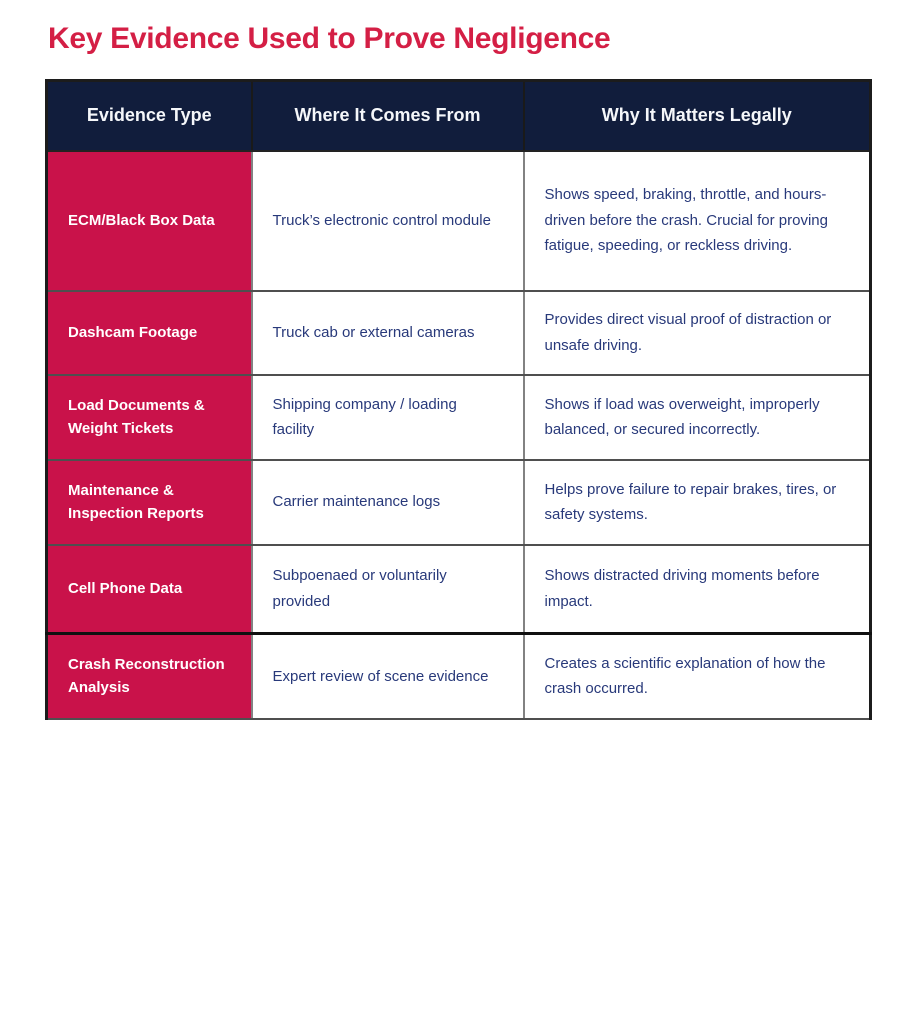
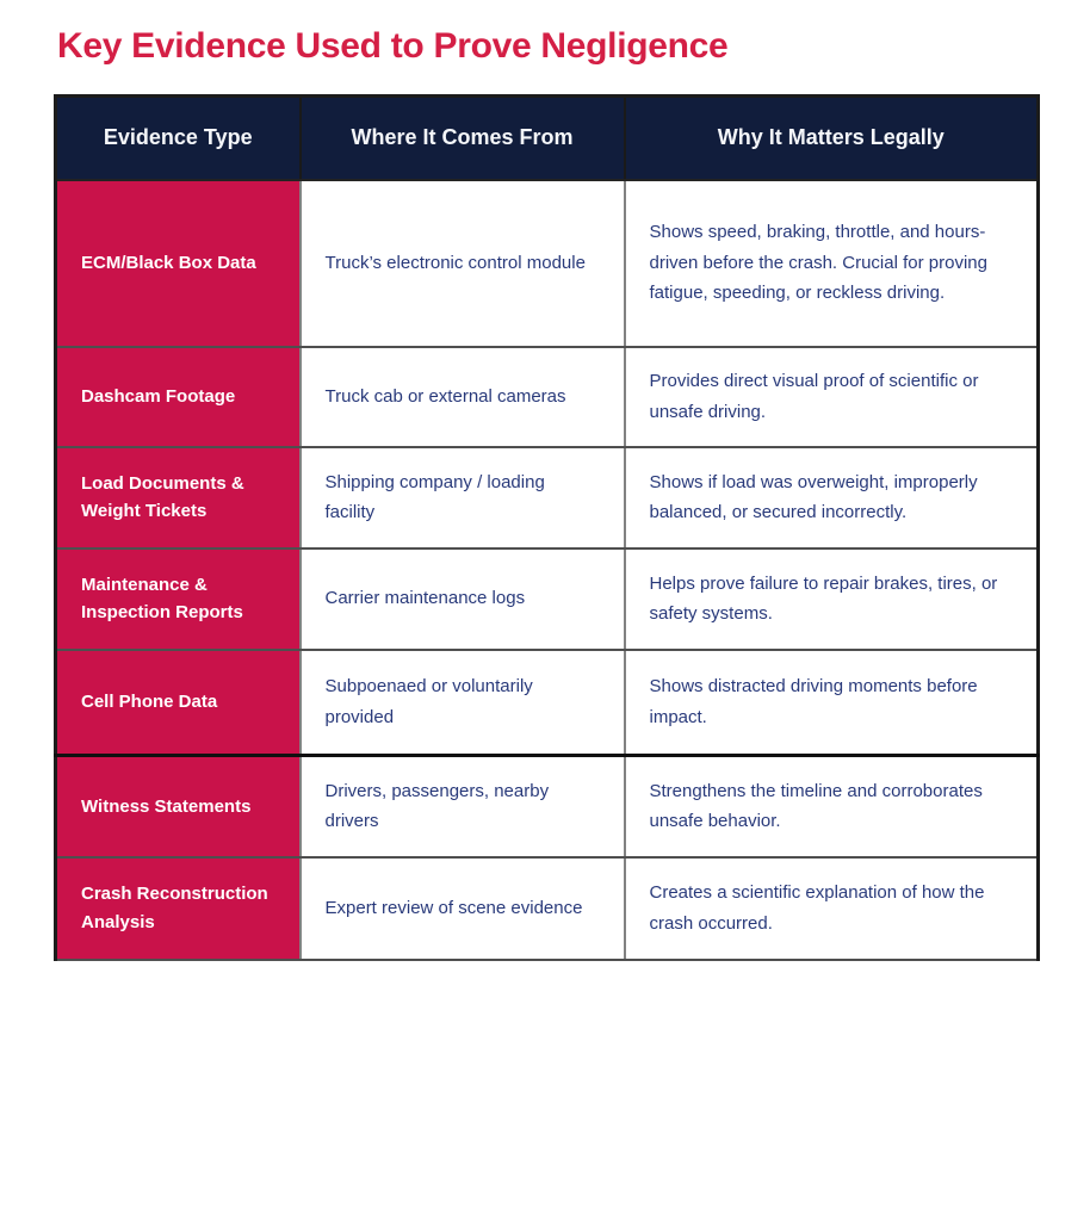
  Key Evidence Used to Prove Negligence
  Evidence Type	Where It Comes From	Why It Matters Legally
  ECM/Black Box Data	Truck’s electronic control module	Shows speed, braking, throttle, and hours-driven before the crash. Crucial for proving fatigue, speeding, or reckless driving.
- Dashcam Footage	Truck cab or external cameras	Provides direct visual proof of distraction or unsafe driving.
+ Dashcam Footage	Truck cab or external cameras	Provides direct visual proof of scientific or unsafe driving.
  Load Documents & Weight Tickets	Shipping company / loading facility	Shows if load was overweight, improperly balanced, or secured incorrectly.
  Maintenance & Inspection Reports	Carrier maintenance logs	Helps prove failure to repair brakes, tires, or safety systems.
  Cell Phone Data	Subpoenaed or voluntarily provided	Shows distracted driving moments before impact.
+ Witness Statements	Drivers, passengers, nearby drivers	Strengthens the timeline and corroborates unsafe behavior.
  Crash Reconstruction Analysis	Expert review of scene evidence	Creates a scientific explanation of how the crash occurred.
